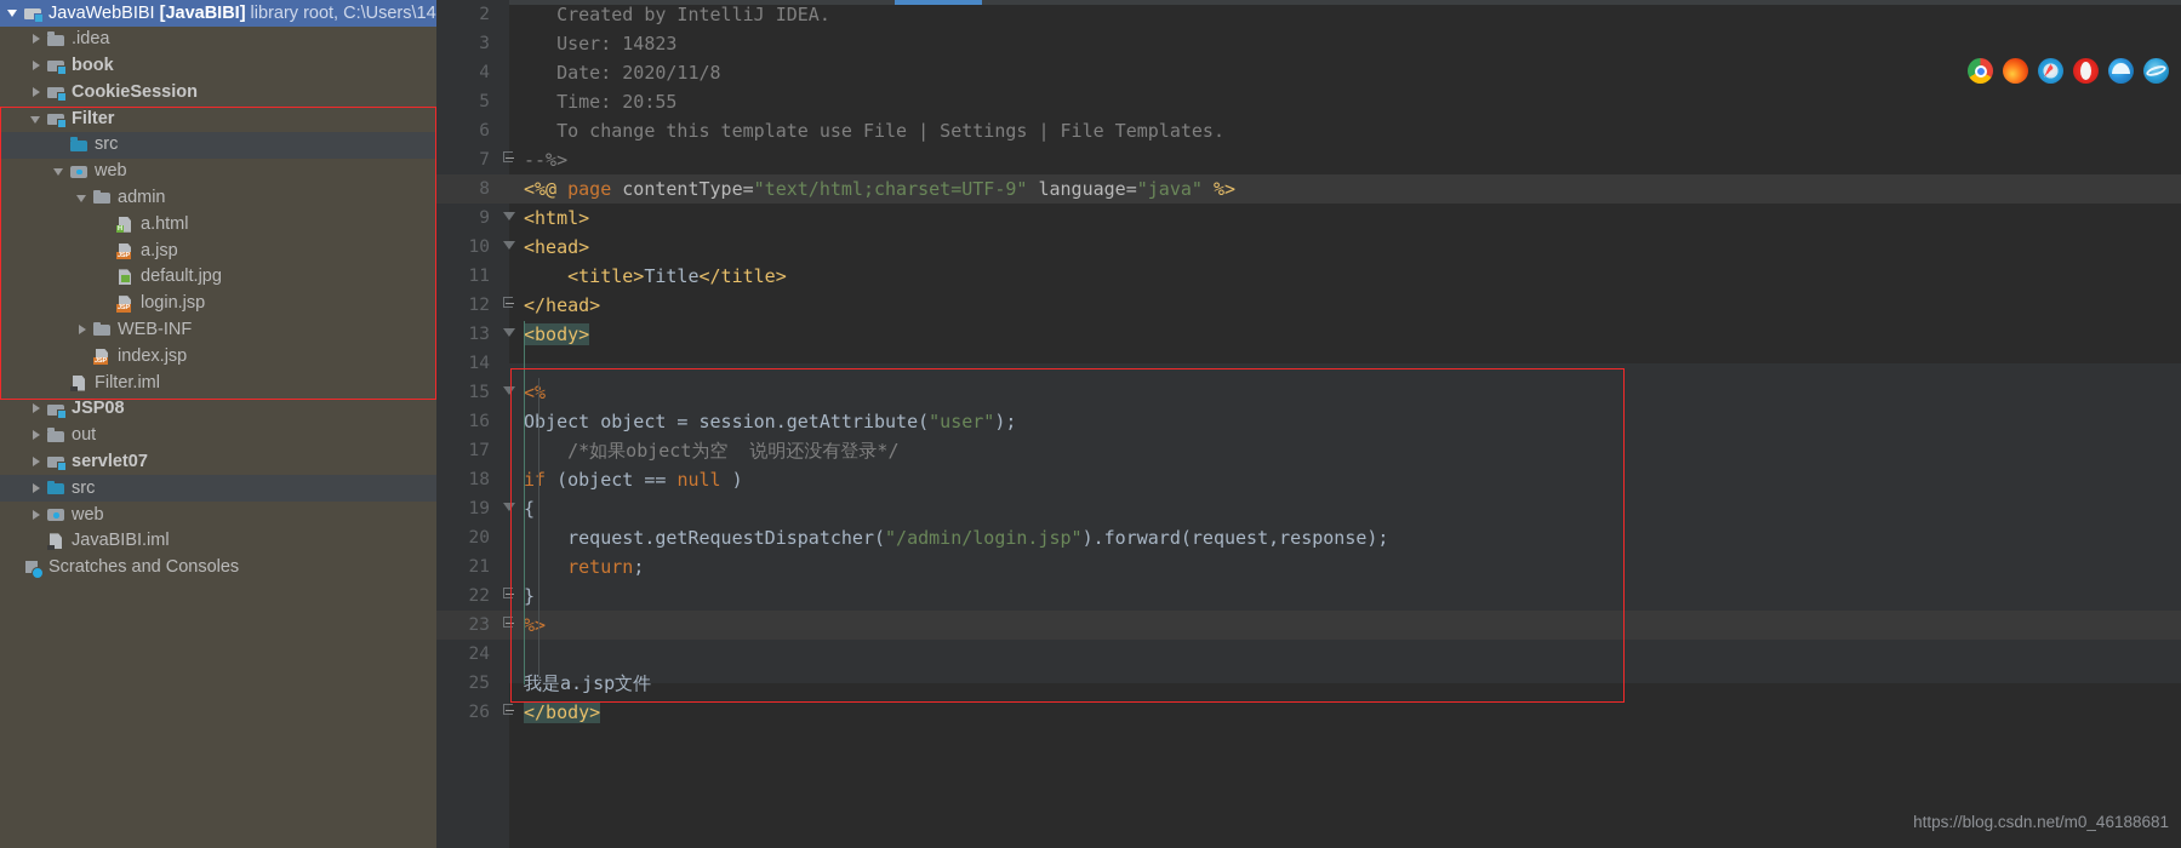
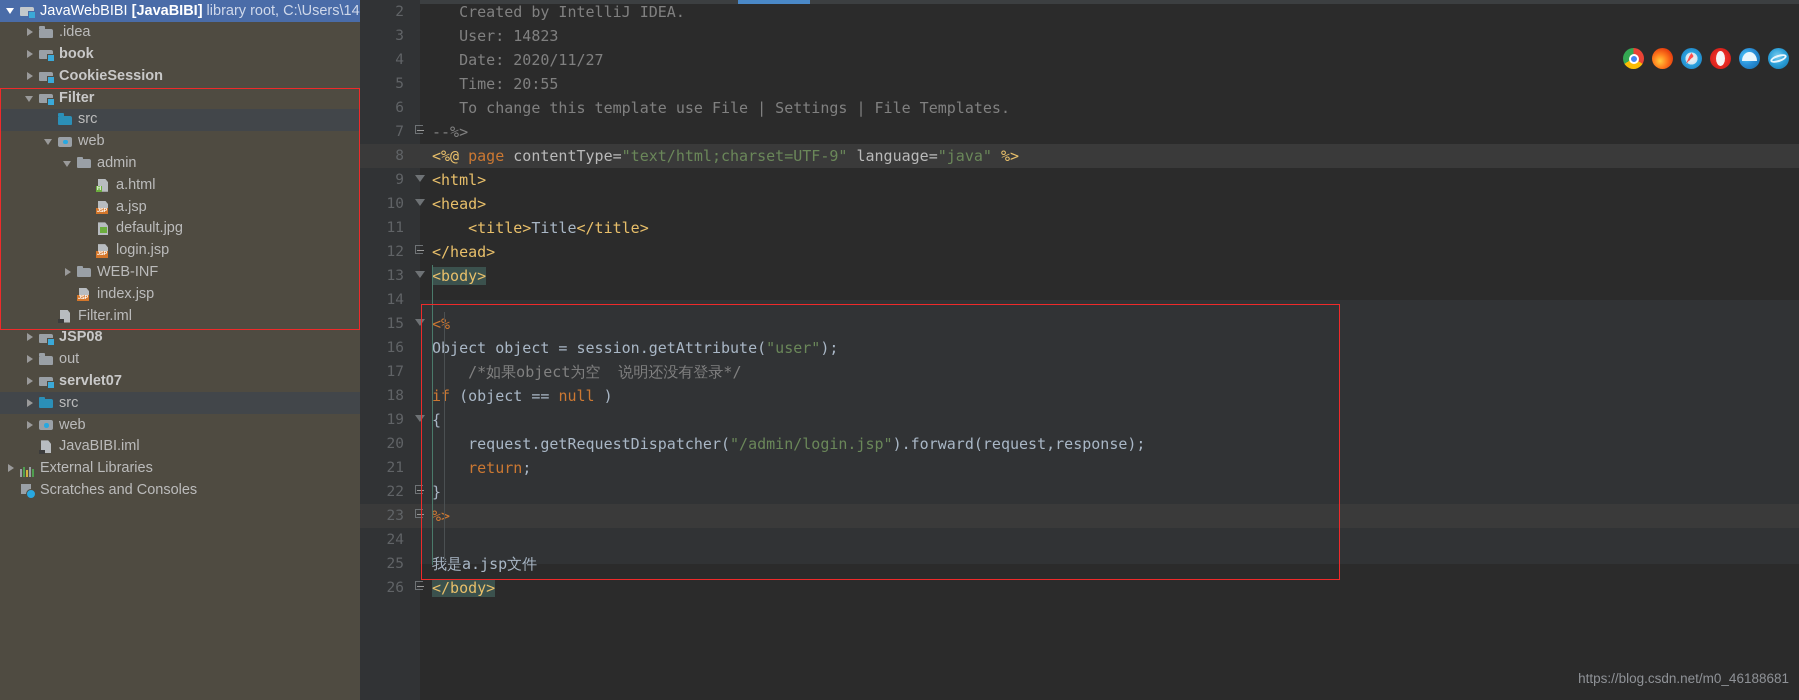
  JavaWebBIBI [JavaBIBI] library root, C:\Users\14
  .idea
  book
  CookieSession
  Filter
  src
  web
  admin
  a.html
  a.jsp
  default.jpg
  login.jsp
  WEB-INF
  index.jsp
  Filter.iml
  JSP08
  out
  servlet07
  src
  web
  JavaBIBI.iml
+ External Libraries
  Scratches and Consoles
  2
  Created by IntelliJ IDEA.
  3
  User: 14823
  4
- Date: 2020/11/8
+ Date: 2020/11/27
  5
  Time: 20:55
  6
  To change this template use File | Settings | File Templates.
  7
  --%>
  8
  <%@ page contentType="text/html;charset=UTF-9" language="java" %>
  9
  <html>
  10
  <head>
  11
  <title>Title</title>
  12
  </head>
  13
  <body>
  14
  15
  <%
  16
  Object object = session.getAttribute("user");
  17
  /*如果object为空 说明还没有登录*/
  18
  if (object == null )
  19
  {
  20
  request.getRequestDispatcher("/admin/login.jsp").forward(request,response);
  21
  return;
  22
  }
  23
  %>
  24
  25
  我是a.jsp文件
  26
  </body>
  https://blog.csdn.net/m0_46188681
